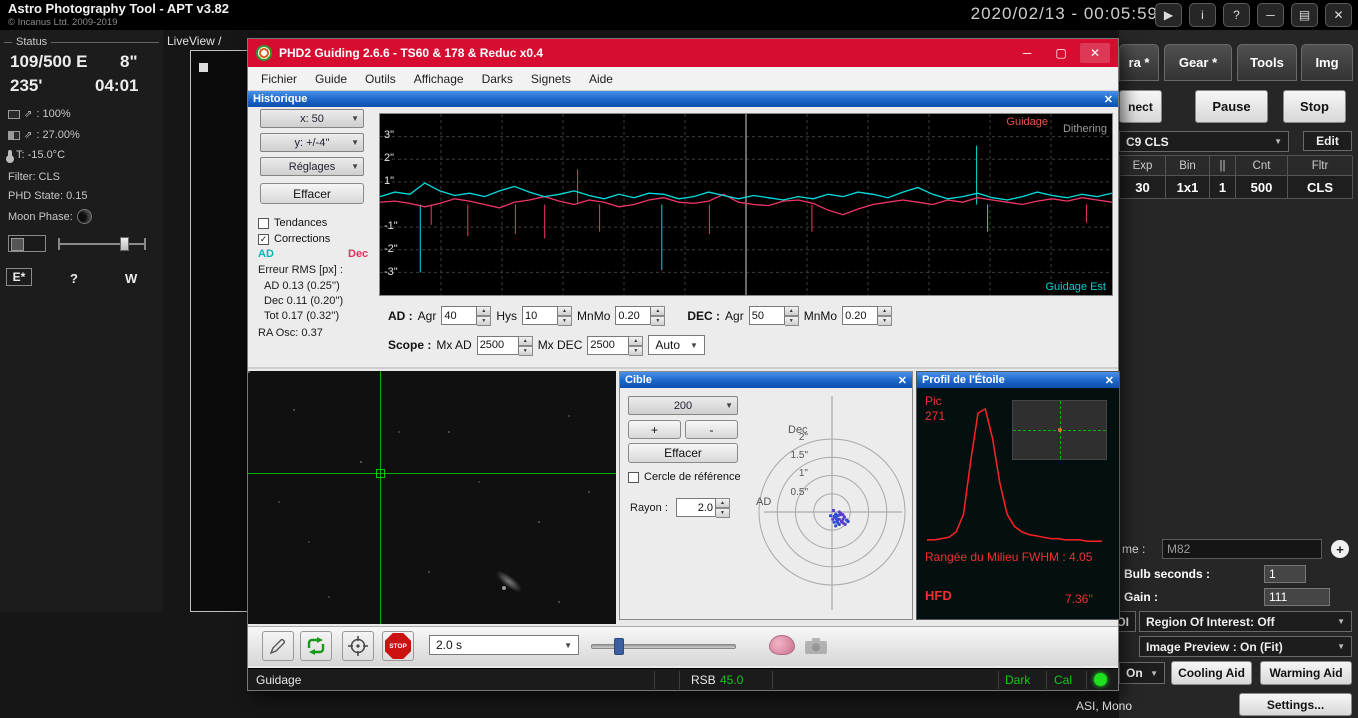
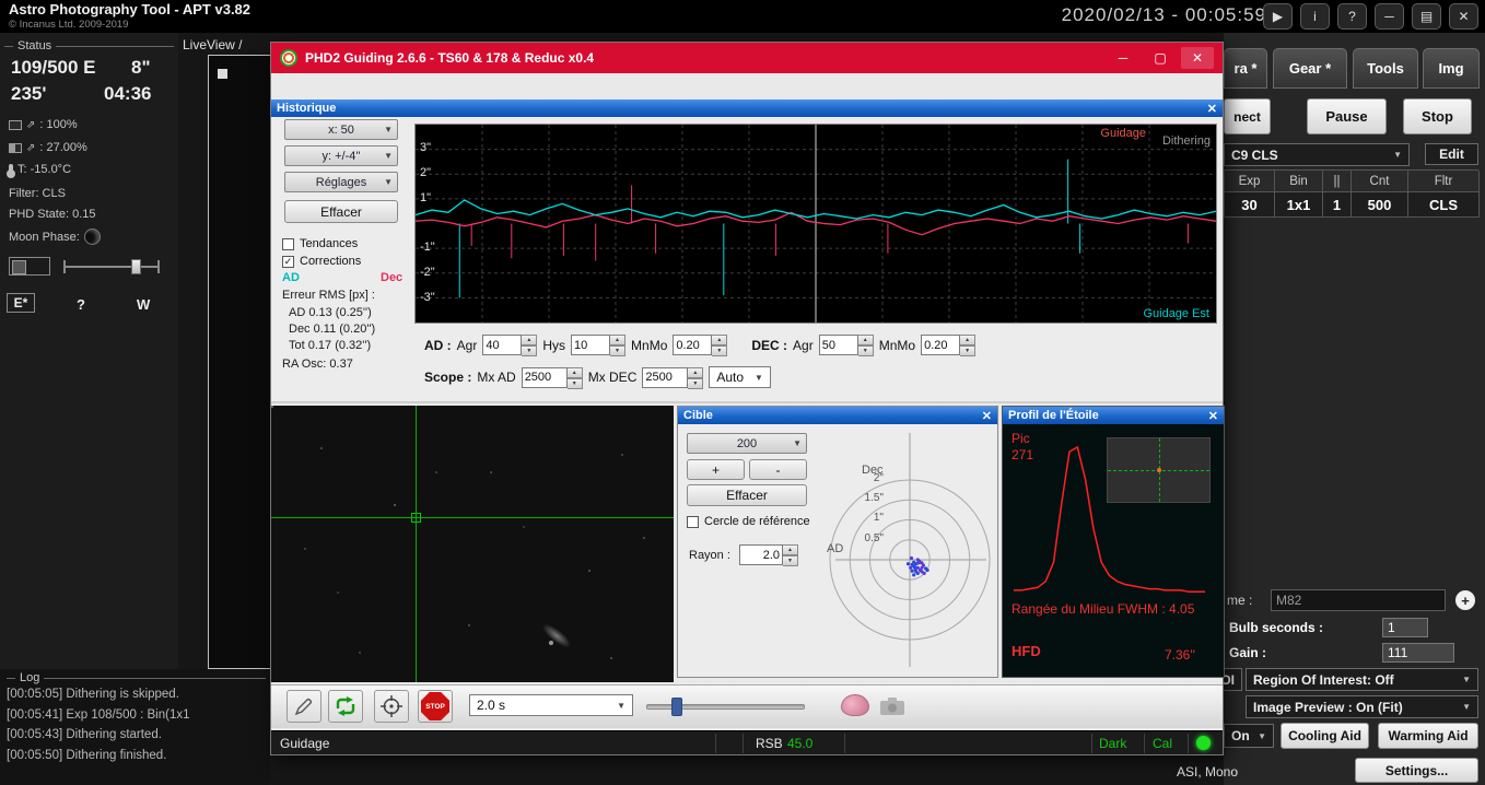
  Astro Photography Tool - APT v3.82
  © Incanus Ltd. 2009-2019
  2020/02/13 - 00:05:59
  ▶
  i
  ?
  ─
  ▤
  ✕
  Status
  109/500 E
  8"
  235'
- 04:01
+ 04:36
  ⇗
  : 100%
  ⇗
  : 27.00%
  T: -15.0°C
  Filter: CLS
  PHD State: 0.15
  Moon Phase:
  E*
  ?
  W
  LiveView /
+ Log
+ [00:05:05] Dithering is skipped.
+ [00:05:41] Exp 108/500 : Bin(1x1
+ [00:05:43] Dithering started.
+ [00:05:50] Dithering finished.
  ra *
  Gear *
  Tools
  Img
  nect
  Pause
  Stop
  C9 CLS
  ▼
  Edit
  Exp
  Bin
  ||
  Cnt
  Fltr
  30
  1x1
  1
  500
  CLS
  me :
  M82
  +
  Bulb seconds :
  1
  Gain :
  111
  OI
  Region Of Interest: Off
  ▼
  Image Preview : On (Fit)
  ▼
  On
  ▼
  Cooling Aid
  Warming Aid
  Settings...
  ASI, Mono
  PHD2 Guiding 2.6.6 - TS60 & 178 & Reduc x0.4
  ─
  ▢
  ✕
- Fichier
- Guide
- Outils
- Affichage
- Darks
- Signets
- Aide
  Historique
  ✕
  x: 50
  ▼
  y: +/-4''
  ▼
  Réglages
  ▼
  Effacer
  Tendances
  Corrections
  AD
  Dec
  Erreur RMS [px] :
  AD 0.13 (0.25'')
  Dec 0.11 (0.20'')
  Tot 0.17 (0.32'')
  RA Osc: 0.37
  3"
  2"
  1"
  -1"
  -2"
  -3"
  Guidage
  Dithering
  Guidage Est
  AD :
  Agr
  40
  Hys
  10
  MnMo
  0.20
  DEC :
  Agr
  50
  MnMo
  0.20
  Scope :
  Mx AD
  2500
  Mx DEC
  2500
  Auto
  ▼
  Cible
  ✕
  200
  ▼
  +
  -
  Effacer
  Cercle de référence
  Rayon :
  2.0
  Dec
  AD
  2"
  1.5"
  1"
  0.5"
  Profil de l'Étoile
  ✕
  Pic
  271
  Rangée du Milieu FWHM : 4.05
  HFD
  7.36''
  2.0 s
  ▼
  Guidage
  RSB
  45.0
  Dark
  Cal
